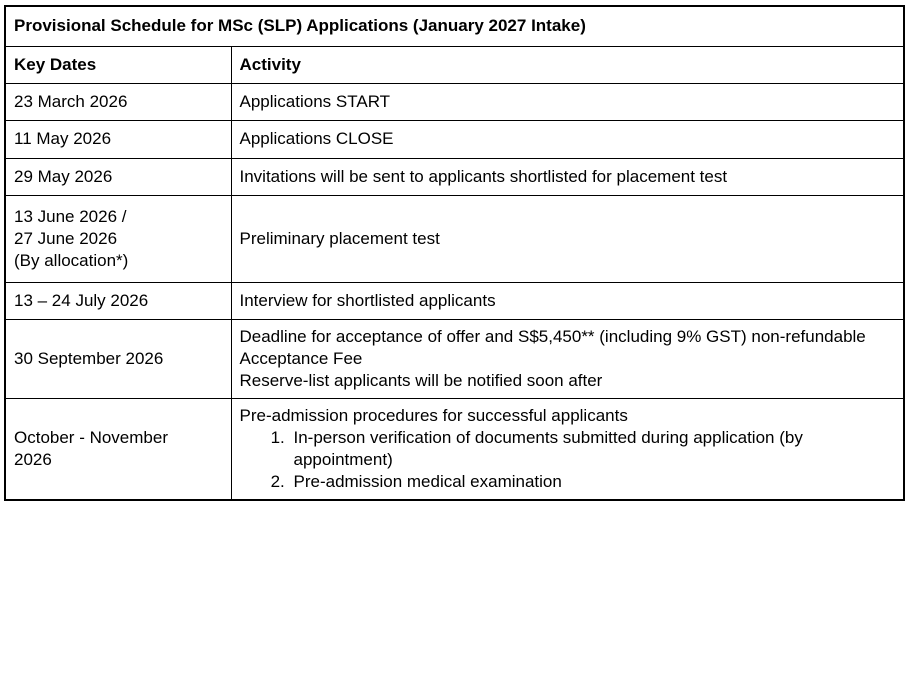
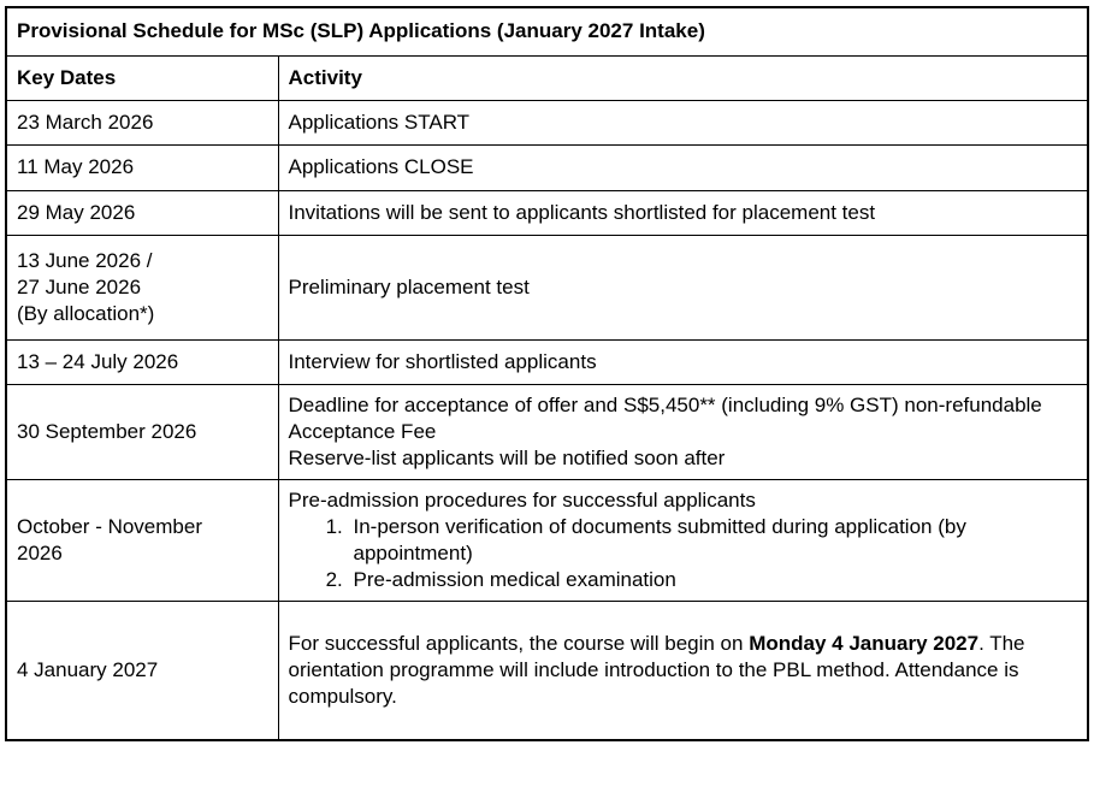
  Provisional Schedule for MSc (SLP) Applications (January 2027 Intake)
  Key Dates	Activity
  23 March 2026	Applications START
  11 May 2026	Applications CLOSE
  29 May 2026	Invitations will be sent to applicants shortlisted for placement test
  13 June 2026 /27 June 2026(By allocation*)	Preliminary placement test
  13 – 24 July 2026	Interview for shortlisted applicants
  30 September 2026	Deadline for acceptance of offer and S$5,450** (including 9% GST) non-refundable Acceptance FeeReserve-list applicants will be notified soon after
  October - November2026	Pre-admission procedures for successful applicantsIn-person verification of documents submitted during application (by appointment)Pre-admission medical examination
+ 4 January 2027	For successful applicants, the course will begin on Monday 4 January 2027. The orientation programme will include introduction to the PBL method. Attendance is compulsory.
